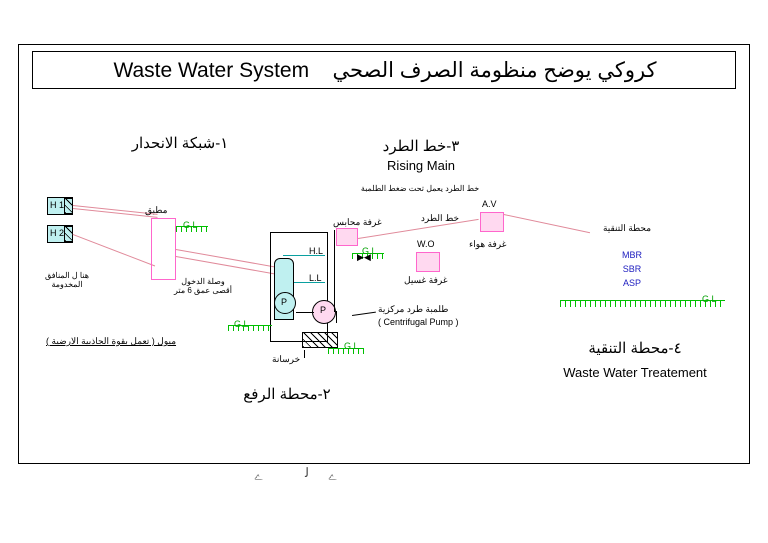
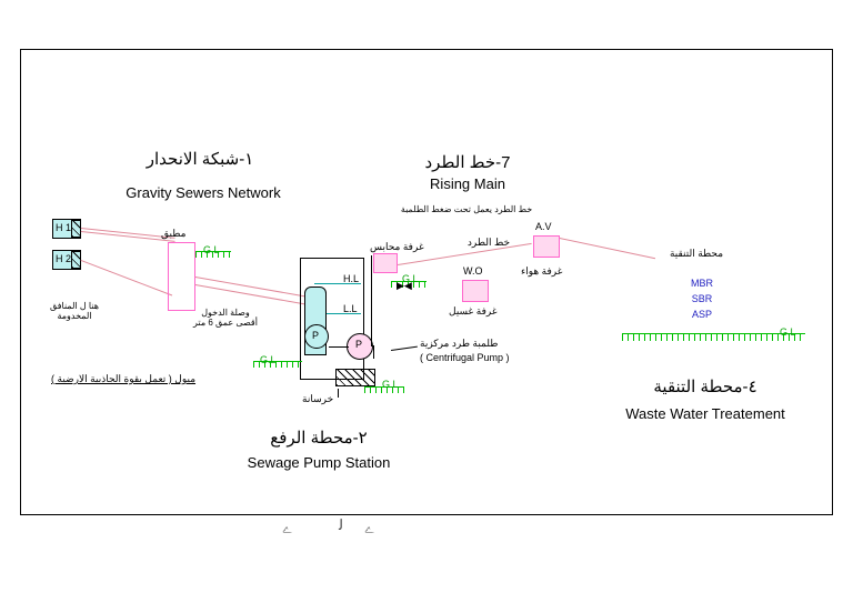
- Waste Water System كروكي يوضح منظومة الصرف الصحي
  ١-شبكة الانحدار
+ Gravity Sewers Network
  H 1
  H 2
  هنا ل المنافق المخدومة
  مطبق
  G.L
  وصلة الدخول أقصى عمق 6 متر
  ميول ( تعمل بقوة الجاذبية الارضية )
  H.L
  L.L
  P
  P
  غرفة محابس
  G.L
  G.L
  G.L
  خرسانة
  طلمبة طرد مركزية
  ( Centrifugal Pump )
  ٢-محطة الرفع
+ Sewage Pump Station
- ٣-خط الطرد
+ 7-خط الطرد
  Rising Main
  خط الطرد يعمل تحت ضغط الطلمبة
  خط الطرد
  ▶◀
  A.V
  غرفة هواء
  W.O
  غرفة غسيل
  محطة التنقية
  MBR
  SBR
  ASP
  G.L
  ٤-محطة التنقية
  Waste Water Treatement
  ﮮ
  ﻟ
  ﮮ
